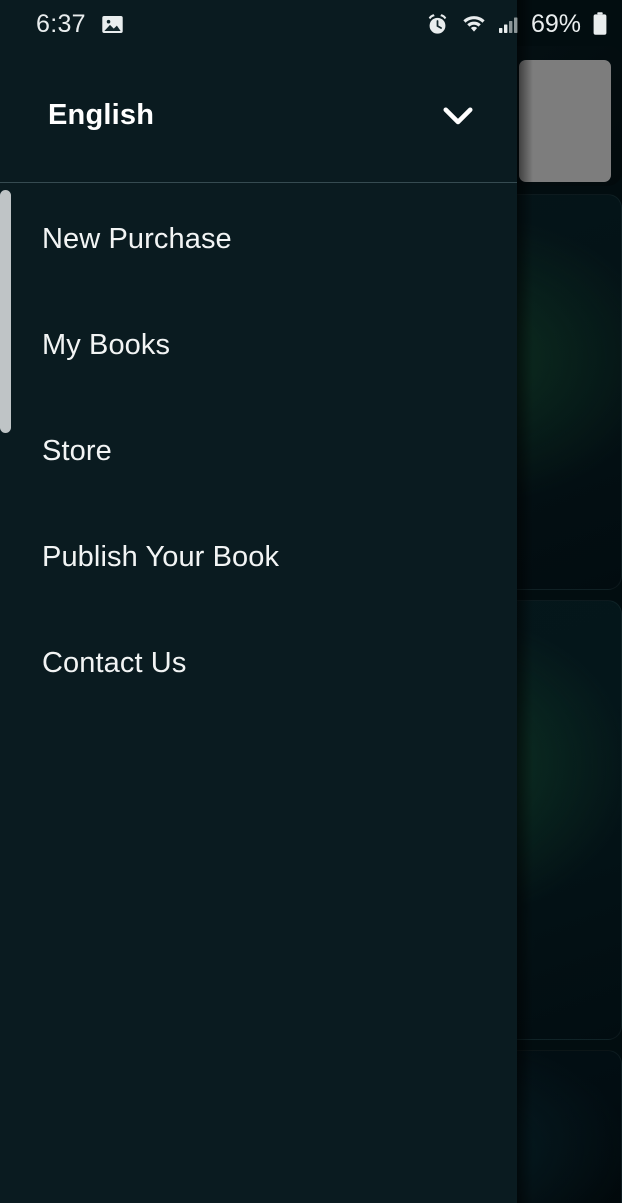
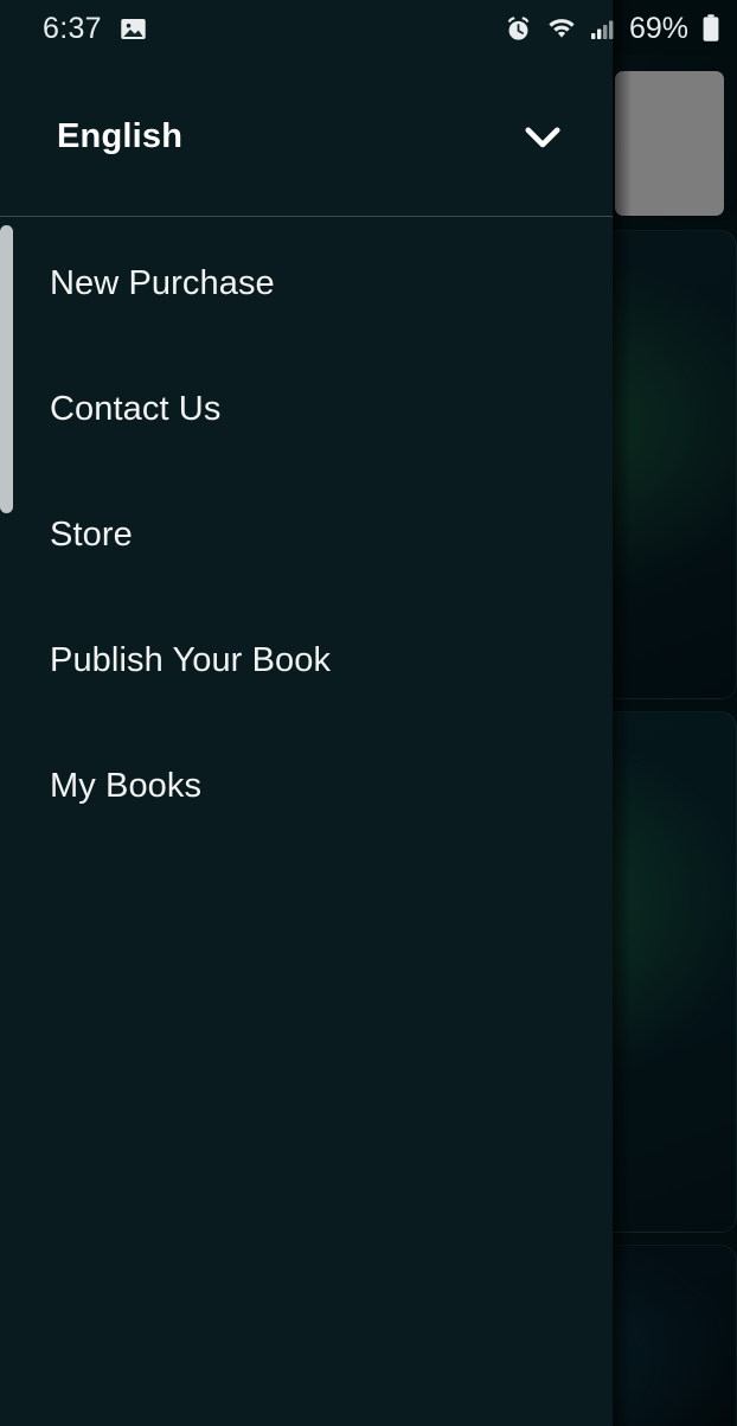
  English
  New Purchase
- My Books
+ Contact Us
  Store
  Publish Your Book
- Contact Us
+ My Books
  6:37
  69%
